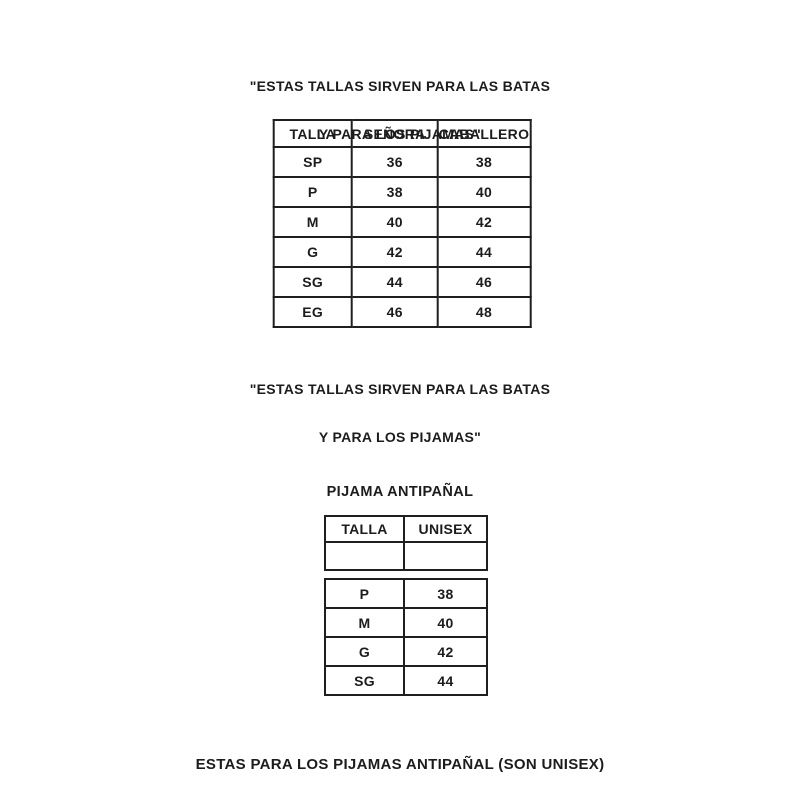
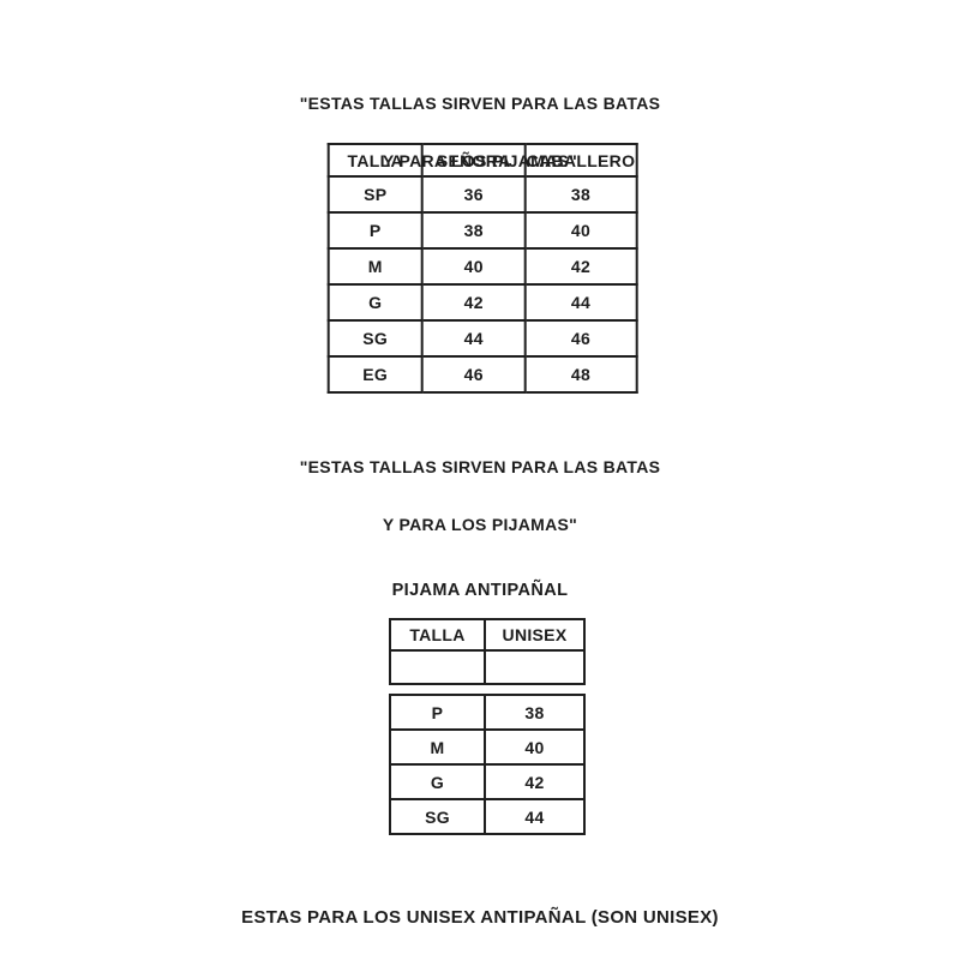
  "ESTAS TALLAS SIRVEN PARA LAS BATAS
  Y PARA LOS PIJAMAS"
  TALLA	SEÑORA	CABALLERO
  SP	36	38
  P	38	40
  M	40	42
  G	42	44
  SG	44	46
  EG	46	48
  "ESTAS TALLAS SIRVEN PARA LAS BATAS
  Y PARA LOS PIJAMAS"
  PIJAMA ANTIPAÑAL
  TALLA	UNISEX
  P	38
  M	40
  G	42
  SG	44
- ESTAS PARA LOS PIJAMAS ANTIPAÑAL (SON UNISEX)
+ ESTAS PARA LOS UNISEX ANTIPAÑAL (SON UNISEX)
